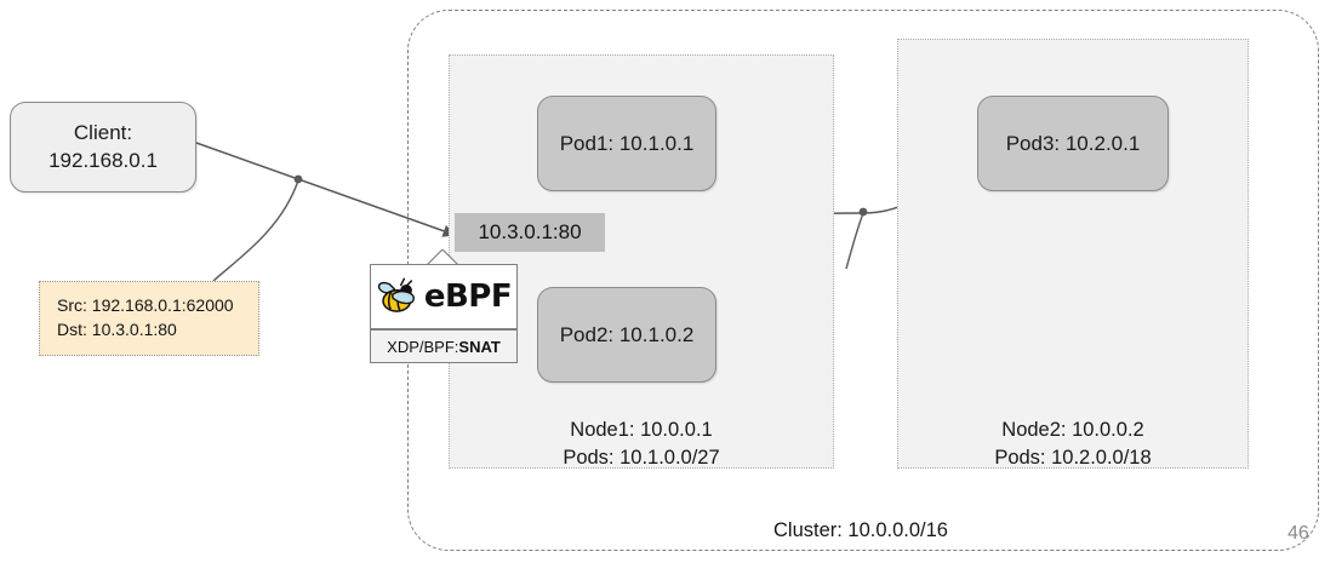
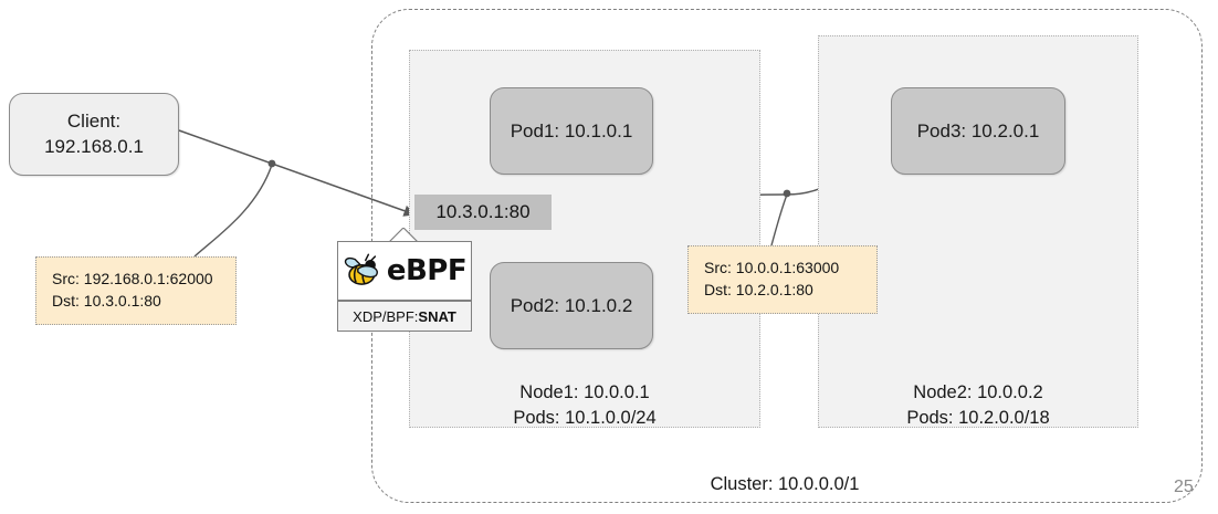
- Cluster: 10.0.0.0/16
+ Cluster: 10.0.0.0/1
  Node1: 10.0.0.1
- Pods: 10.1.0.0/27
+ Pods: 10.1.0.0/24
  Pod1: 10.1.0.1
  Pod2: 10.1.0.2
  Node2: 10.0.0.2
  Pods: 10.2.0.0/18
  Pod3: 10.2.0.1
  Client:
  192.168.0.1
  10.3.0.1:80
  eBPF
  XDP/BPF:
  SNAT
  Src: 192.168.0.1:62000
  Dst: 10.3.0.1:80
+ Src: 10.0.0.1:63000
+ Dst: 10.2.0.1:80
- 46
+ 25
